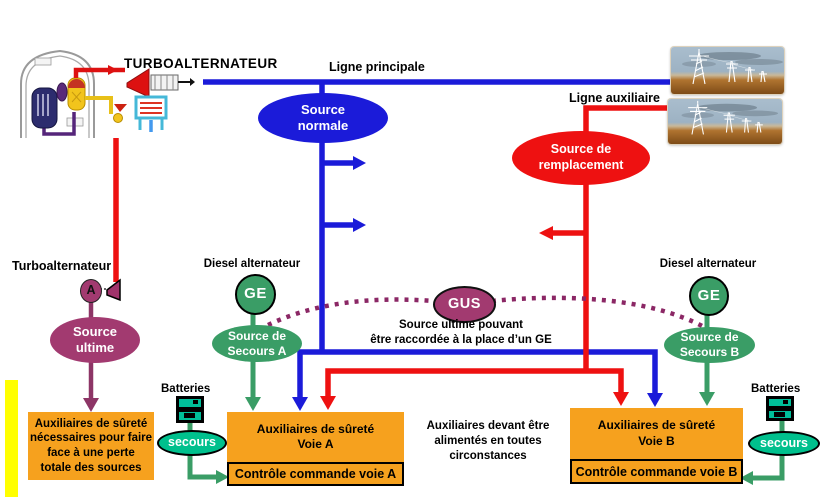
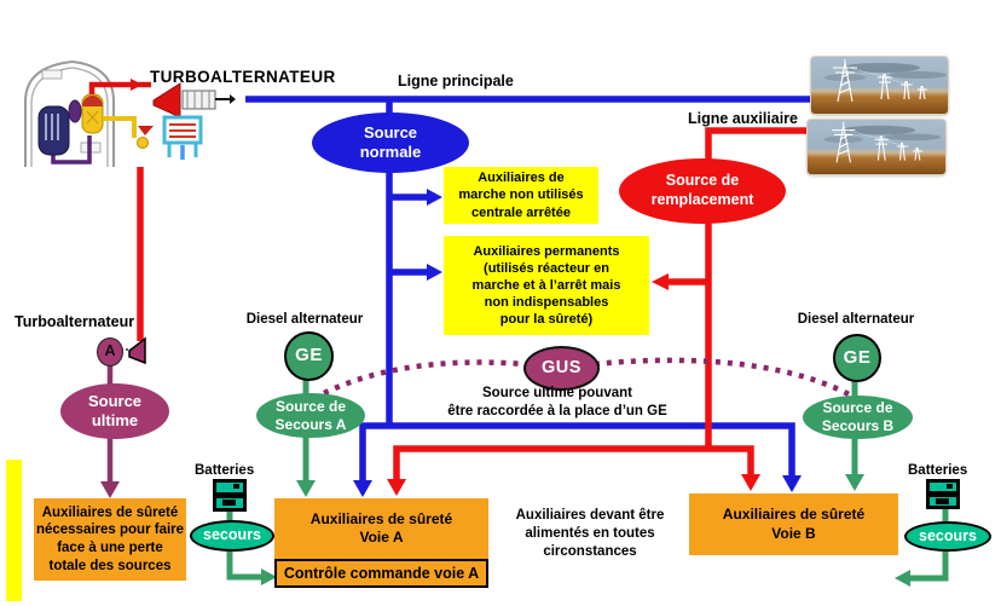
  TURBOALTERNATEUR
  Ligne principale
  Ligne auxiliaire
  Source
  normale
  Source de
  remplacement
  Source
  ultime
  Source de
  Secours A
  Source de
  Secours B
  GUS
  GE
  GE
  A
  secours
  secours
+ Auxiliaires de
+ marche non utilisés
+ centrale arrêtée
+ Auxiliaires permanents
+ (utilisés réacteur en
+ marche et à l’arrêt mais
+ non indispensables
+ pour la sûreté)
  Auxiliaires de sûreté
  nécessaires pour faire
  face à une perte
  totale des sources
  Auxiliaires de sûreté
  Voie A
  Auxiliaires de sûreté
  Voie B
  Contrôle commande voie A
- Contrôle commande voie B
  Turboalternateur
  Diesel alternateur
  Diesel alternateur
  Source ultime pouvant
  être raccordée à la place d’un GE
  Batteries
  Batteries
  Auxiliaires devant être
  alimentés en toutes
  circonstances
